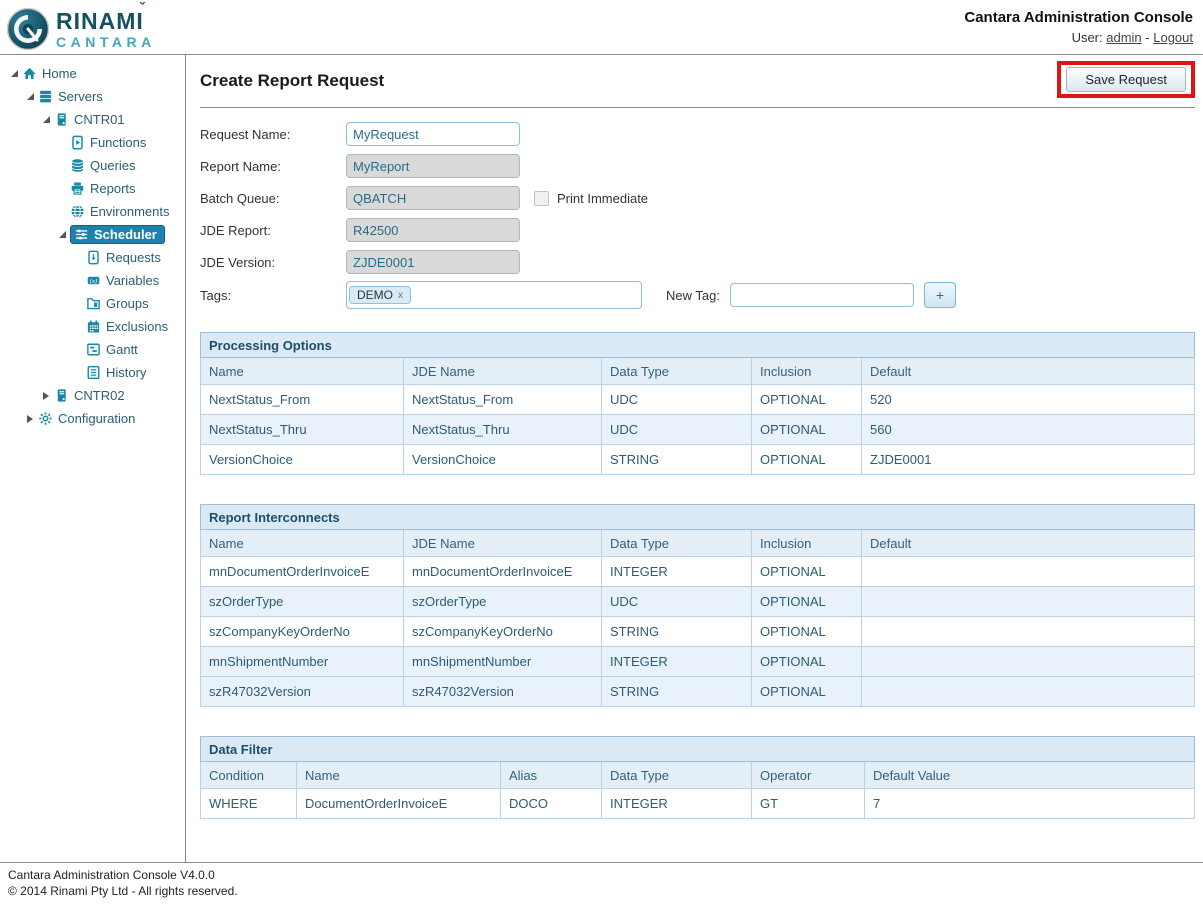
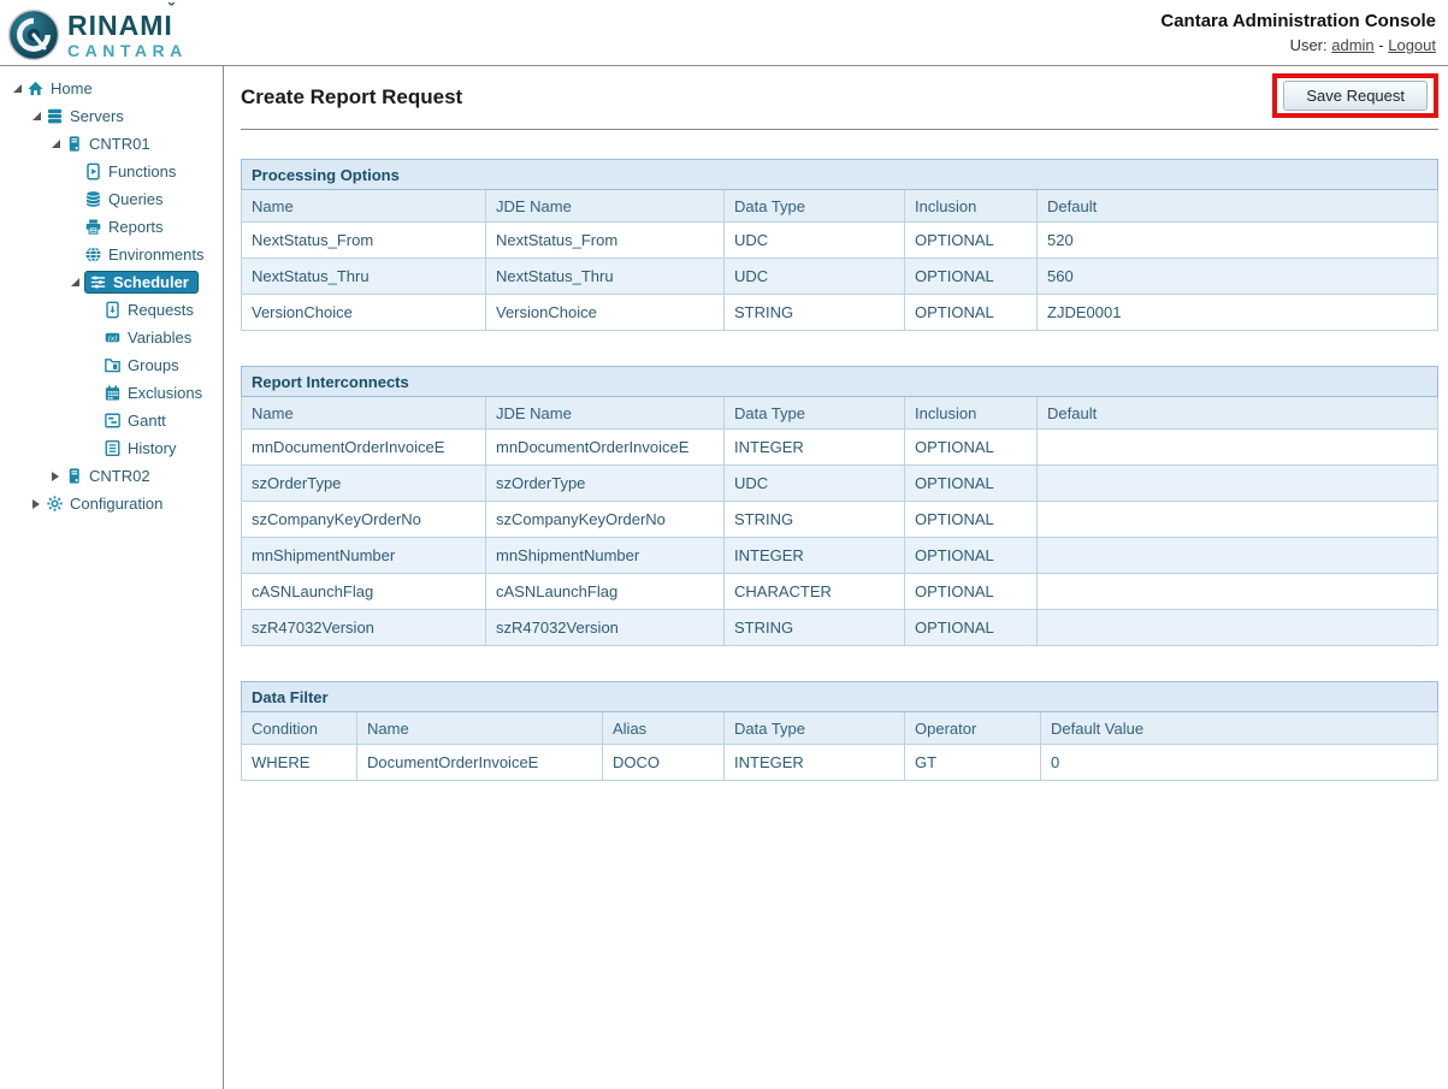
  RINAMI
  ˇ
  CANTARA
  Cantara Administration Console
  User: admin - Logout
  Home
  Servers
  CNTR01
  Functions
  Queries
  Reports
  Environments
  Scheduler
  Requests
  Variables
  Groups
  Exclusions
  Gantt
  History
  CNTR02
  Configuration
  Create Report Request
  Save Request
- Request Name:
- MyRequest
- Report Name:
- MyReport
- Batch Queue:
- QBATCH
- Print Immediate
- JDE Report:
- R42500
- JDE Version:
- ZJDE0001
- Tags:
- DEMO
- x
- New Tag:
- +
  Processing Options
  Name	JDE Name	Data Type	Inclusion	Default
  NextStatus_From	NextStatus_From	UDC	OPTIONAL	520
  NextStatus_Thru	NextStatus_Thru	UDC	OPTIONAL	560
  VersionChoice	VersionChoice	STRING	OPTIONAL	ZJDE0001
  Report Interconnects
  Name	JDE Name	Data Type	Inclusion	Default
  mnDocumentOrderInvoiceE	mnDocumentOrderInvoiceE	INTEGER	OPTIONAL
  szOrderType	szOrderType	UDC	OPTIONAL
  szCompanyKeyOrderNo	szCompanyKeyOrderNo	STRING	OPTIONAL
  mnShipmentNumber	mnShipmentNumber	INTEGER	OPTIONAL
+ cASNLaunchFlag	cASNLaunchFlag	CHARACTER	OPTIONAL
  szR47032Version	szR47032Version	STRING	OPTIONAL
  Data Filter
  Condition	Name	Alias	Data Type	Operator	Default Value
- WHERE	DocumentOrderInvoiceE	DOCO	INTEGER	GT	7
+ WHERE	DocumentOrderInvoiceE	DOCO	INTEGER	GT	0
- Cantara Administration Console V4.0.0
- © 2014 Rinami Pty Ltd - All rights reserved.
